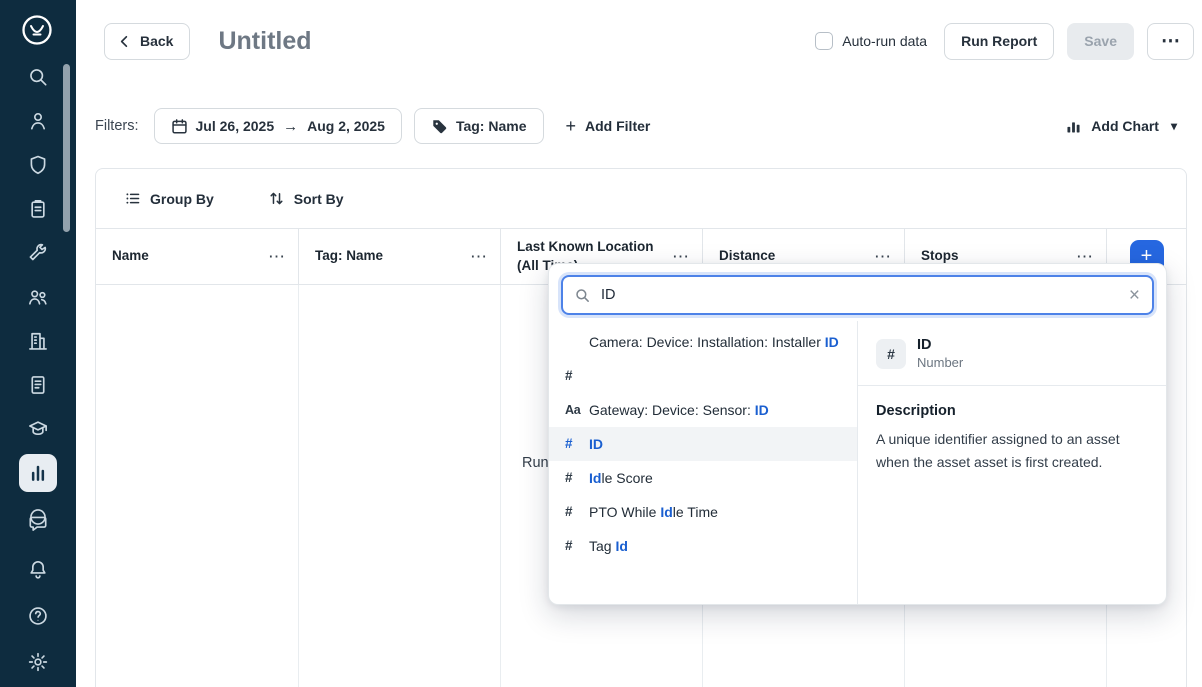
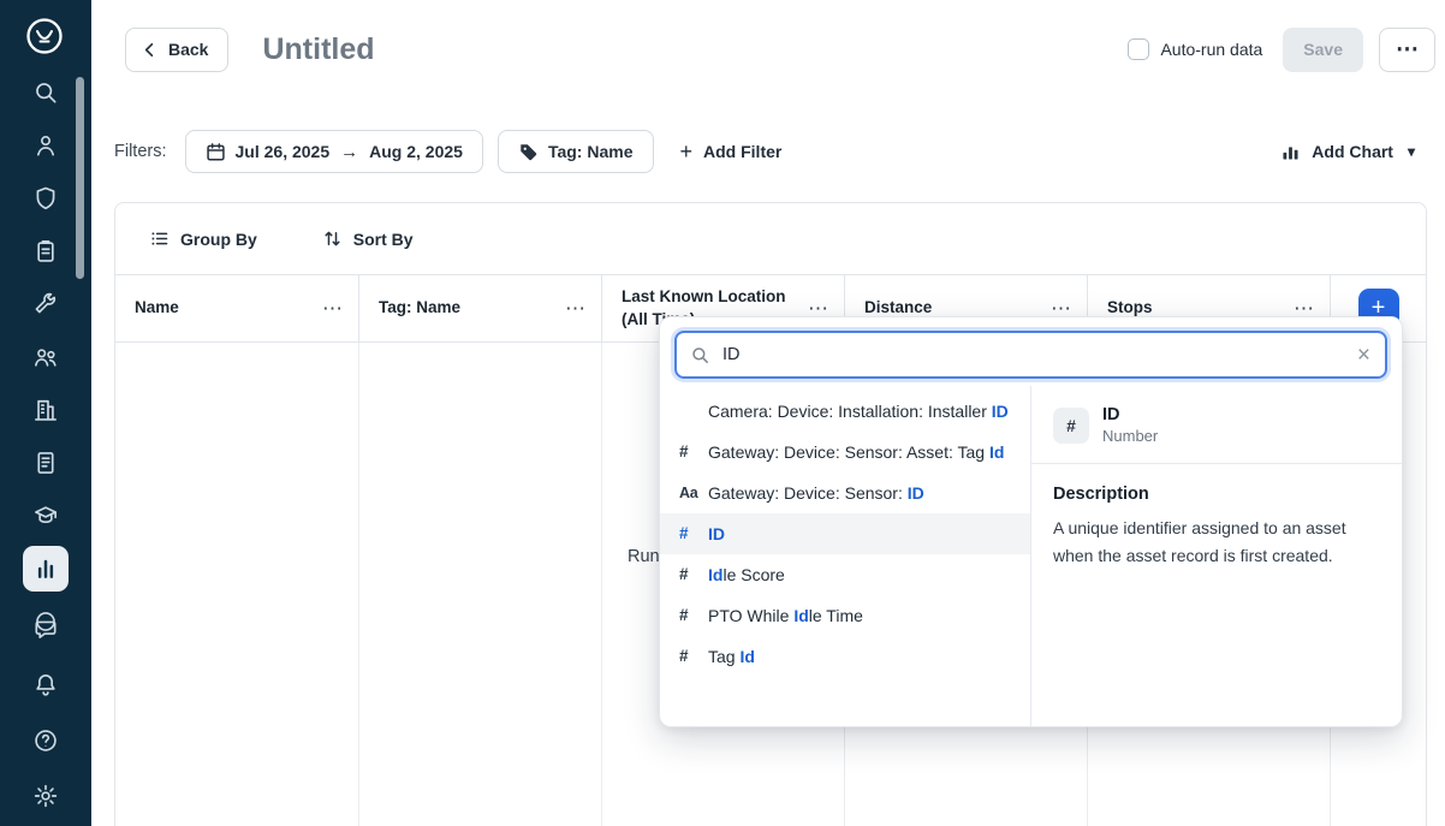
  Back
  Untitled
  Auto-run data
- Run Report
  Save
  ⋯
  Filters:
  Jul 26, 2025
  →
  Aug 2, 2025
  Tag: Name
  +
  Add Filter
  Add Chart
  ▾
  Group By
  Sort By
  Name
  ⋯
  Tag: Name
  ⋯
  Last Known Location (All T
  ⋯
  Distance
  ⋯
  Stops
  ⋯
  +
  Run
  ID
  ×
  Camera: Device: Installation: Installer ID
  #
+ Gateway: Device: Sensor: Asset: Tag Id
  Aa
  Gateway: Device: Sensor: ID
  #
  ID
  #
  Idle Score
  #
  PTO While Idle Time
  #
  Tag Id
  #
  ID
  Number
  Description
- A unique identifier assigned to an asset when the asset asset is first created.
+ A unique identifier assigned to an asset when the asset record is first created.
